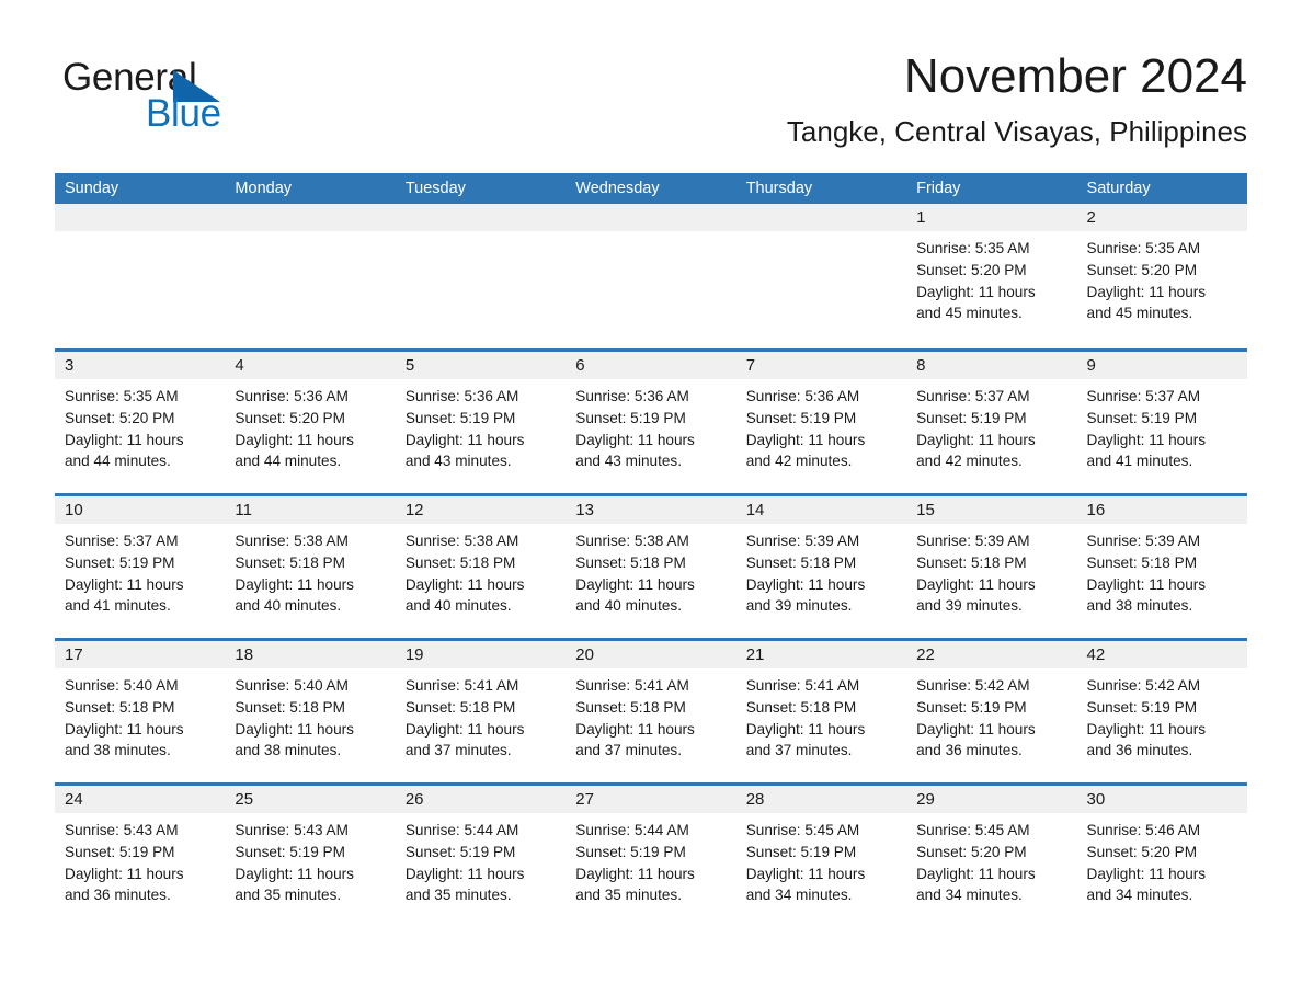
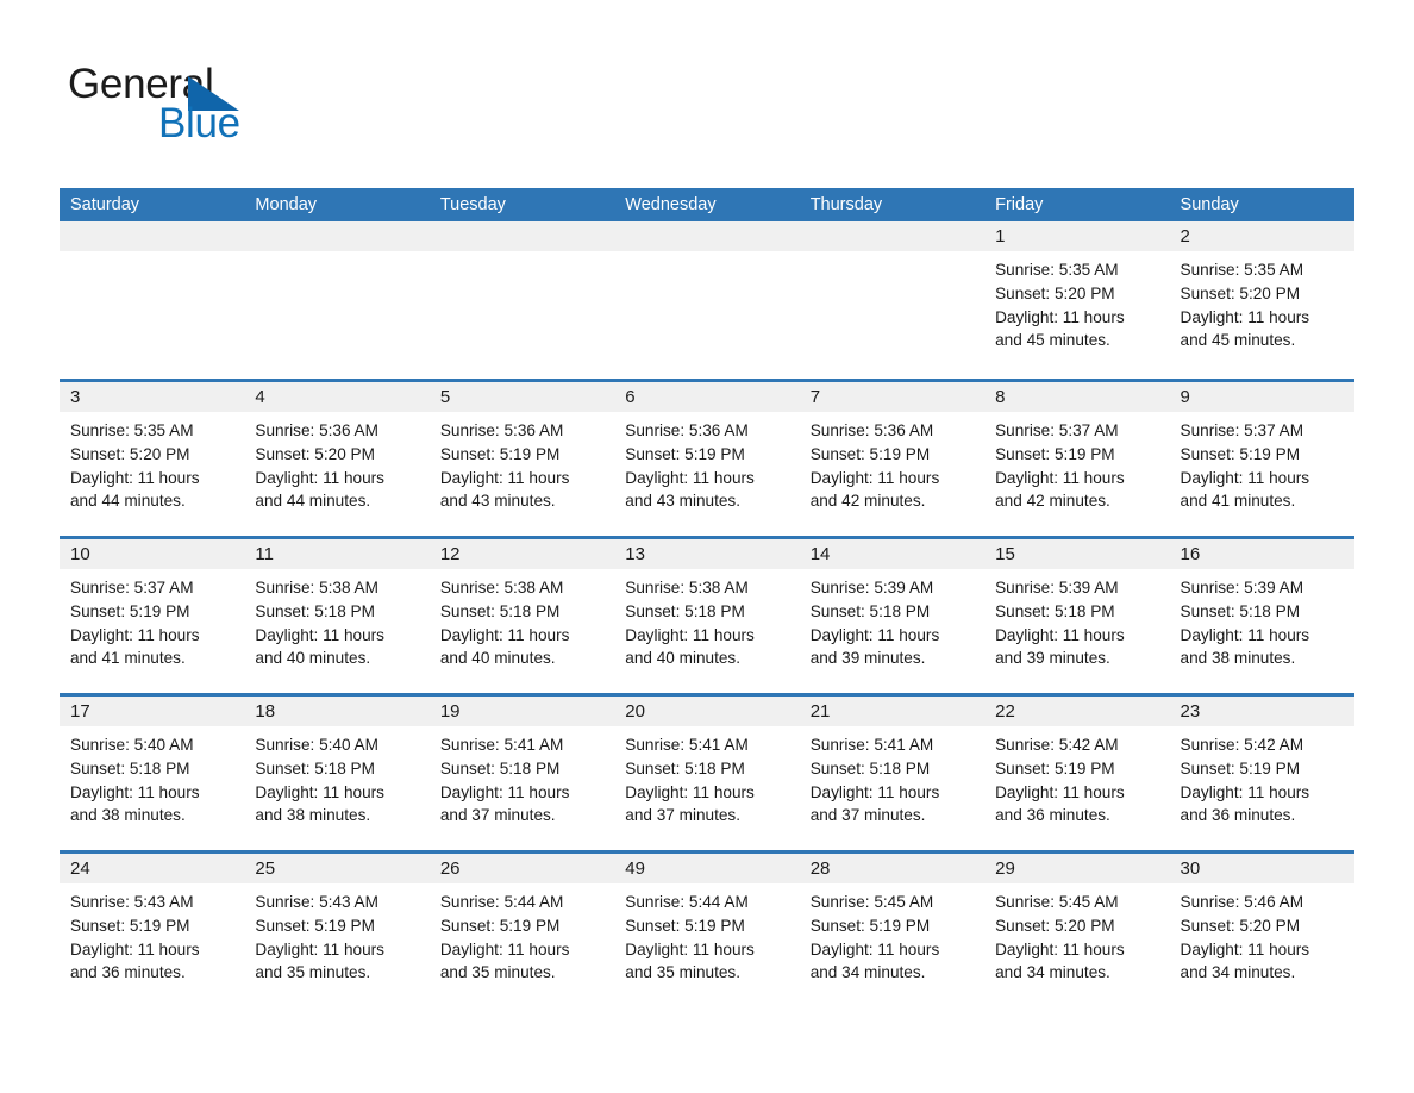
  General
  Blue
- November 2024
- Tangke, Central Visayas, Philippines
- Sunday
+ Saturday
  Monday
  Tuesday
  Wednesday
  Thursday
  Friday
- Saturday
+ Sunday
  1
  Sunrise: 5:35 AM
  Sunset: 5:20 PM
  Daylight: 11 hours
  and 45 minutes.
  2
  Sunrise: 5:35 AM
  Sunset: 5:20 PM
  Daylight: 11 hours
  and 45 minutes.
  3
  Sunrise: 5:35 AM
  Sunset: 5:20 PM
  Daylight: 11 hours
  and 44 minutes.
  4
  Sunrise: 5:36 AM
  Sunset: 5:20 PM
  Daylight: 11 hours
  and 44 minutes.
  5
  Sunrise: 5:36 AM
  Sunset: 5:19 PM
  Daylight: 11 hours
  and 43 minutes.
  6
  Sunrise: 5:36 AM
  Sunset: 5:19 PM
  Daylight: 11 hours
  and 43 minutes.
  7
  Sunrise: 5:36 AM
  Sunset: 5:19 PM
  Daylight: 11 hours
  and 42 minutes.
  8
  Sunrise: 5:37 AM
  Sunset: 5:19 PM
  Daylight: 11 hours
  and 42 minutes.
  9
  Sunrise: 5:37 AM
  Sunset: 5:19 PM
  Daylight: 11 hours
  and 41 minutes.
  10
  Sunrise: 5:37 AM
  Sunset: 5:19 PM
  Daylight: 11 hours
  and 41 minutes.
  11
  Sunrise: 5:38 AM
  Sunset: 5:18 PM
  Daylight: 11 hours
  and 40 minutes.
  12
  Sunrise: 5:38 AM
  Sunset: 5:18 PM
  Daylight: 11 hours
  and 40 minutes.
  13
  Sunrise: 5:38 AM
  Sunset: 5:18 PM
  Daylight: 11 hours
  and 40 minutes.
  14
  Sunrise: 5:39 AM
  Sunset: 5:18 PM
  Daylight: 11 hours
  and 39 minutes.
  15
  Sunrise: 5:39 AM
  Sunset: 5:18 PM
  Daylight: 11 hours
  and 39 minutes.
  16
  Sunrise: 5:39 AM
  Sunset: 5:18 PM
  Daylight: 11 hours
  and 38 minutes.
  17
  Sunrise: 5:40 AM
  Sunset: 5:18 PM
  Daylight: 11 hours
  and 38 minutes.
  18
  Sunrise: 5:40 AM
  Sunset: 5:18 PM
  Daylight: 11 hours
  and 38 minutes.
  19
  Sunrise: 5:41 AM
  Sunset: 5:18 PM
  Daylight: 11 hours
  and 37 minutes.
  20
  Sunrise: 5:41 AM
  Sunset: 5:18 PM
  Daylight: 11 hours
  and 37 minutes.
  21
  Sunrise: 5:41 AM
  Sunset: 5:18 PM
  Daylight: 11 hours
  and 37 minutes.
  22
  Sunrise: 5:42 AM
  Sunset: 5:19 PM
  Daylight: 11 hours
  and 36 minutes.
- 42
+ 23
  Sunrise: 5:42 AM
  Sunset: 5:19 PM
  Daylight: 11 hours
  and 36 minutes.
  24
  Sunrise: 5:43 AM
  Sunset: 5:19 PM
  Daylight: 11 hours
  and 36 minutes.
  25
  Sunrise: 5:43 AM
  Sunset: 5:19 PM
  Daylight: 11 hours
  and 35 minutes.
  26
  Sunrise: 5:44 AM
  Sunset: 5:19 PM
  Daylight: 11 hours
  and 35 minutes.
- 27
+ 49
  Sunrise: 5:44 AM
  Sunset: 5:19 PM
  Daylight: 11 hours
  and 35 minutes.
  28
  Sunrise: 5:45 AM
  Sunset: 5:19 PM
  Daylight: 11 hours
  and 34 minutes.
  29
  Sunrise: 5:45 AM
  Sunset: 5:20 PM
  Daylight: 11 hours
  and 34 minutes.
  30
  Sunrise: 5:46 AM
  Sunset: 5:20 PM
  Daylight: 11 hours
  and 34 minutes.
